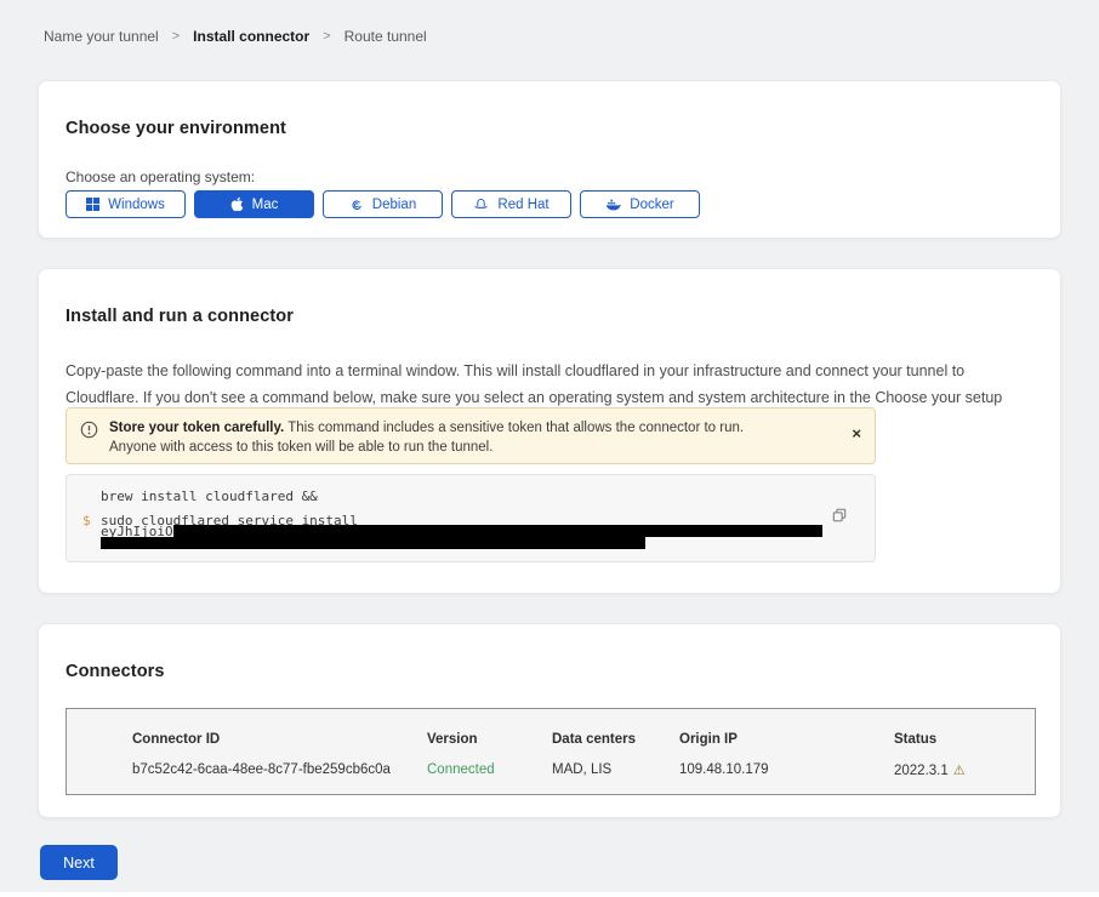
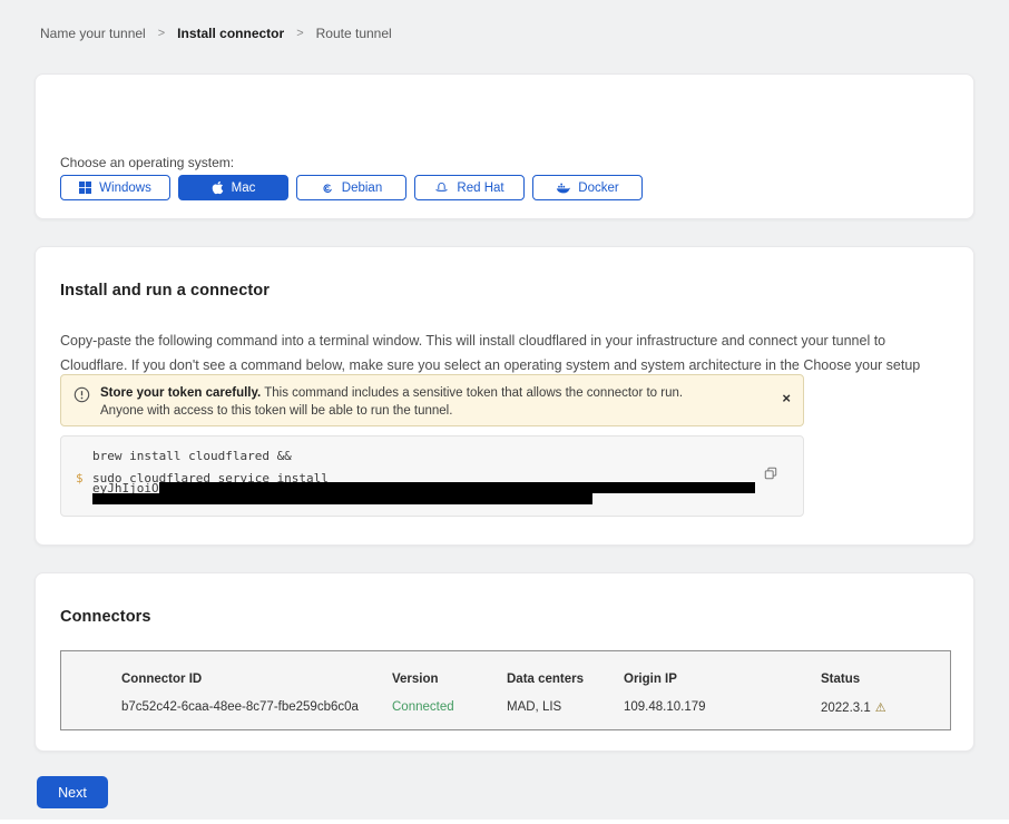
  Name your tunnel
  >
  Install connector
  >
  Route tunnel
- Choose your environment
  Choose an operating system:
  Windows
  Mac
  Debian
  Red Hat
  Docker
  Install and run a connector
  Copy-paste the following command into a terminal window. This will install cloudflared in your infrastructure and connect your tunnel to Cloudflare. If you don't see a command below, make sure you select an operating system and system architecture in the Choose your setup
  Store your token carefully. This command includes a sensitive token that allows the connector to run. Anyone with access to this token will be able to run the tunnel.
  ×
  brew install cloudflared &&
  $
  sudo cloudflared service install
  eyJhIjoiO
  Connectors
  Connector ID
  Version
  Data centers
  Origin IP
  Status
  b7c52c42-6caa-48ee-8c77-fbe259cb6c0a
  Connected
  MAD, LIS
  109.48.10.179
  2022.3.1 ⚠
  Next
